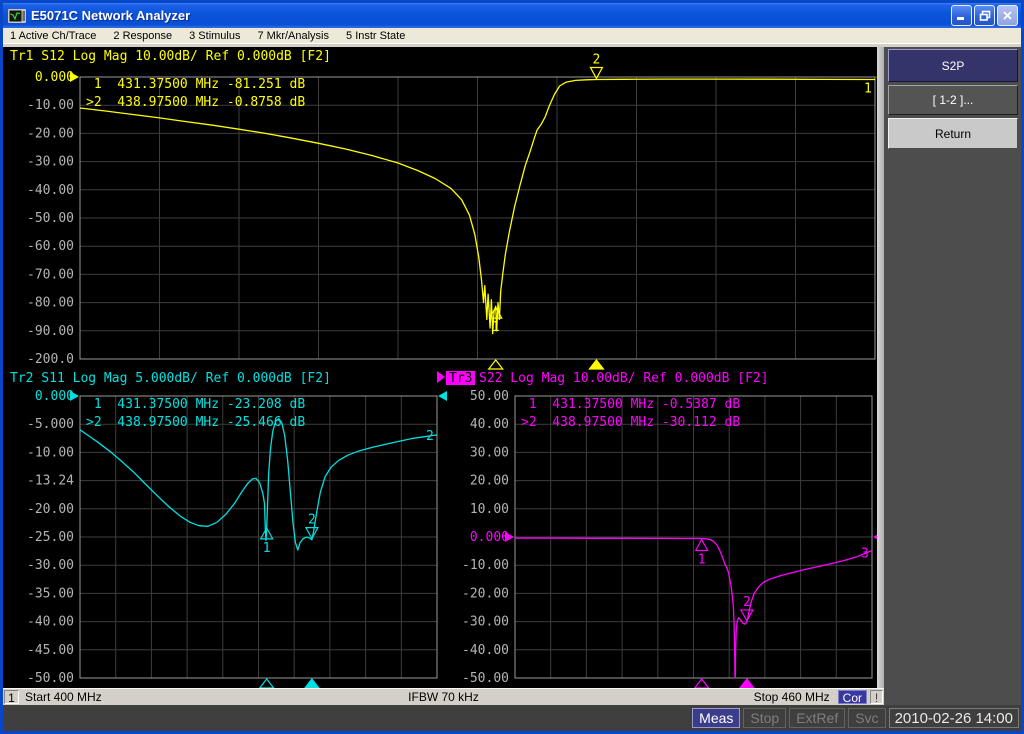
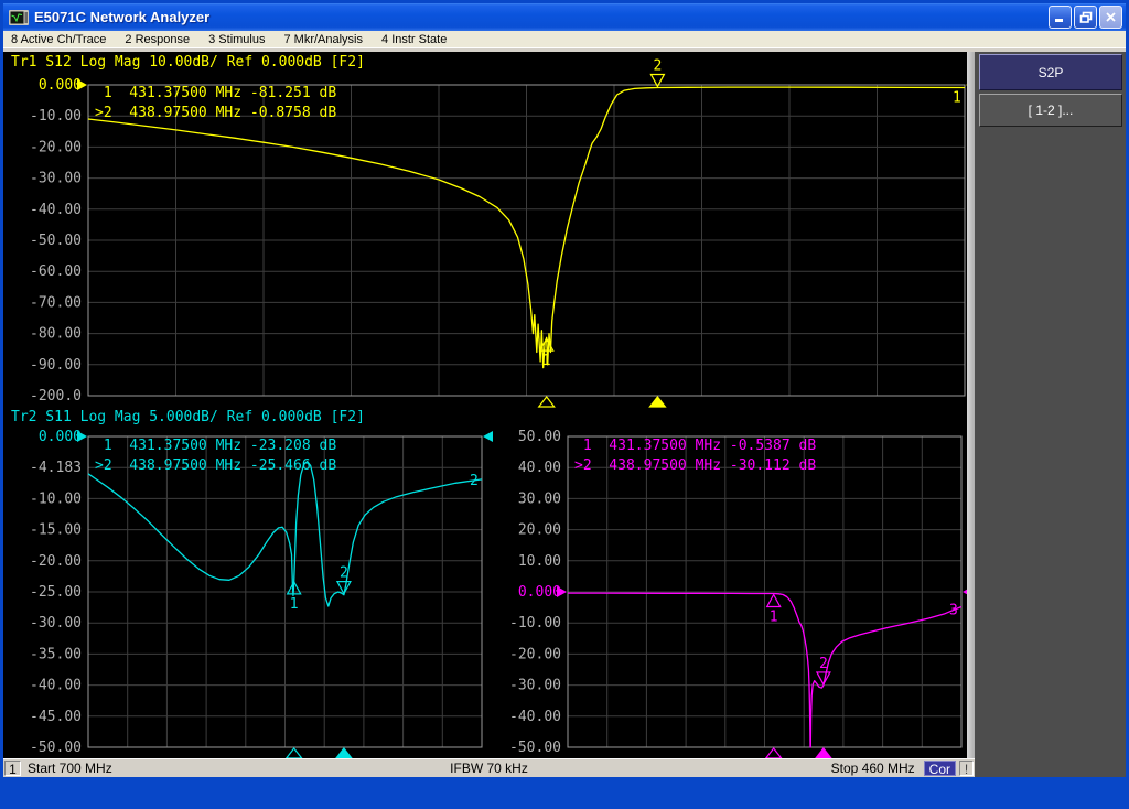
  E5071C Network Analyzer
- 1 Active Ch/Trace
+ 8 Active Ch/Trace
  2 Response
  3 Stimulus
  7 Mkr/Analysis
- 5 Instr State
+ 4 Instr State
  0.00
  -10.00
  -20.00
  -30.00
  -40.00
  -50.00
  -60.00
  -70.00
  -80.00
  -90.00
  -200.0
  Tr1 S12 Log Mag 10.00dB/ Ref 0.000dB [F2]
  1 431.37500 MHz -81.251 dB
  >2 438.97500 MHz -0.8758 dB
  1
  1
  2
  0.00
- -5.000
+ -4.183
  -10.00
- -13.24
+ -15.00
  -20.00
  -25.00
  -30.00
  -35.00
  -40.00
  -45.00
  -50.00
  Tr2 S11 Log Mag 5.000dB/ Ref 0.000dB [F2]
  1 431.37500 MHz -23.208 dB
  >2 438.97500 MHz -25.466 dB
  2
  1
  2
  50.00
  40.00
  30.00
  20.00
  10.00
  0.00
  -10.00
  -20.00
  -30.00
  -40.00
  -50.00
- Tr3
- S22 Log Mag 10.00dB/ Ref 0.000dB [F2]
  1 431.37500 MHz -0.5387 dB
  >2 438.97500 MHz -30.112 dB
  3
  1
  2
  1
- Start 400 MHz
+ Start 700 MHz
  IFBW 70 kHz
  Stop 460 MHz
  Cor
  !
  S2P
  [ 1-2 ]...
- Return
- Meas
- Stop
- ExtRef
- Svc
- 2010-02-26 14:00
